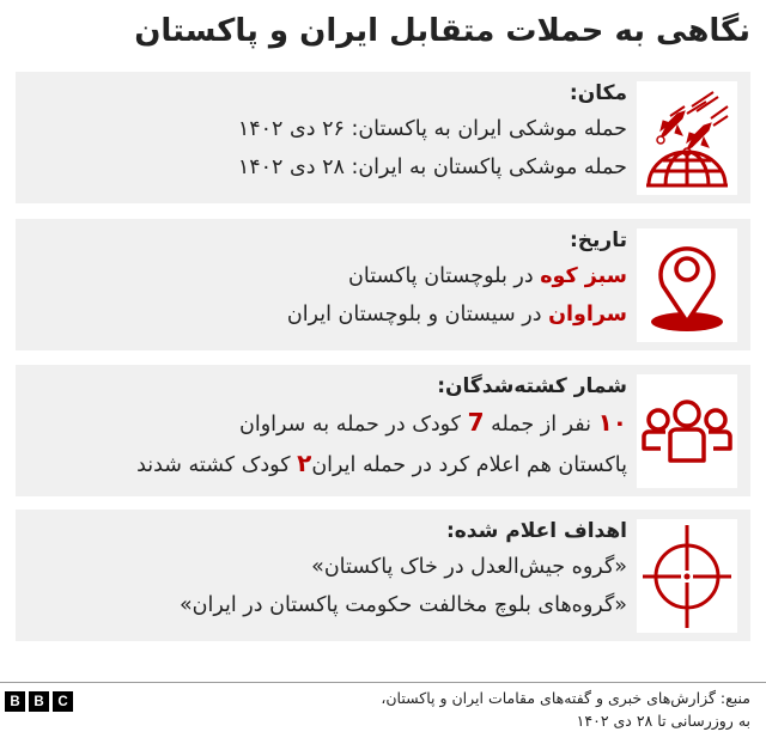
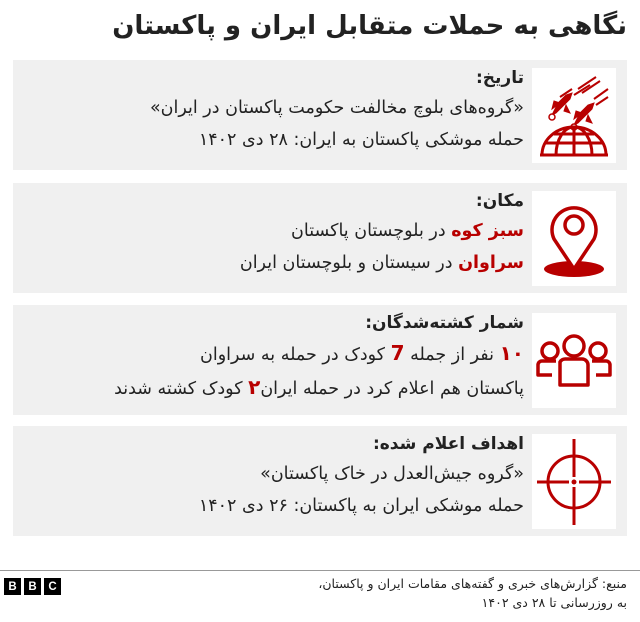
  نگاهی به حملات متقابل ایران و پاکستان
- مکان:
+ تاریخ:
- حمله موشکی ایران به پاکستان: ۲۶ دی ۱۴۰۲
+ «گروه‌های بلوچ مخالفت حکومت پاکستان در ایران»
  حمله موشکی پاکستان به ایران: ۲۸ دی ۱۴۰۲
- تاریخ:
+ مکان:
  سبز کوه در بلوچستان پاکستان
  سراوان در سیستان و بلوچستان ایران
  شمار کشته‌شدگان:
  ۱۰ نفر از جمله 7 کودک در حمله به سراوان
  پاکستان هم اعلام کرد در حمله ایران۲ کودک کشته شدند
  اهداف اعلام شده:
  «گروه جیش‌العدل در خاک پاکستان»
- «گروه‌های بلوچ مخالفت حکومت پاکستان در ایران»
+ حمله موشکی ایران به پاکستان: ۲۶ دی ۱۴۰۲
  B
  B
  C
  منبع: گزارش‌های خبری و گفته‌های مقامات ایران و پاکستان،
  به روزرسانی تا ۲۸ دی ۱۴۰۲
